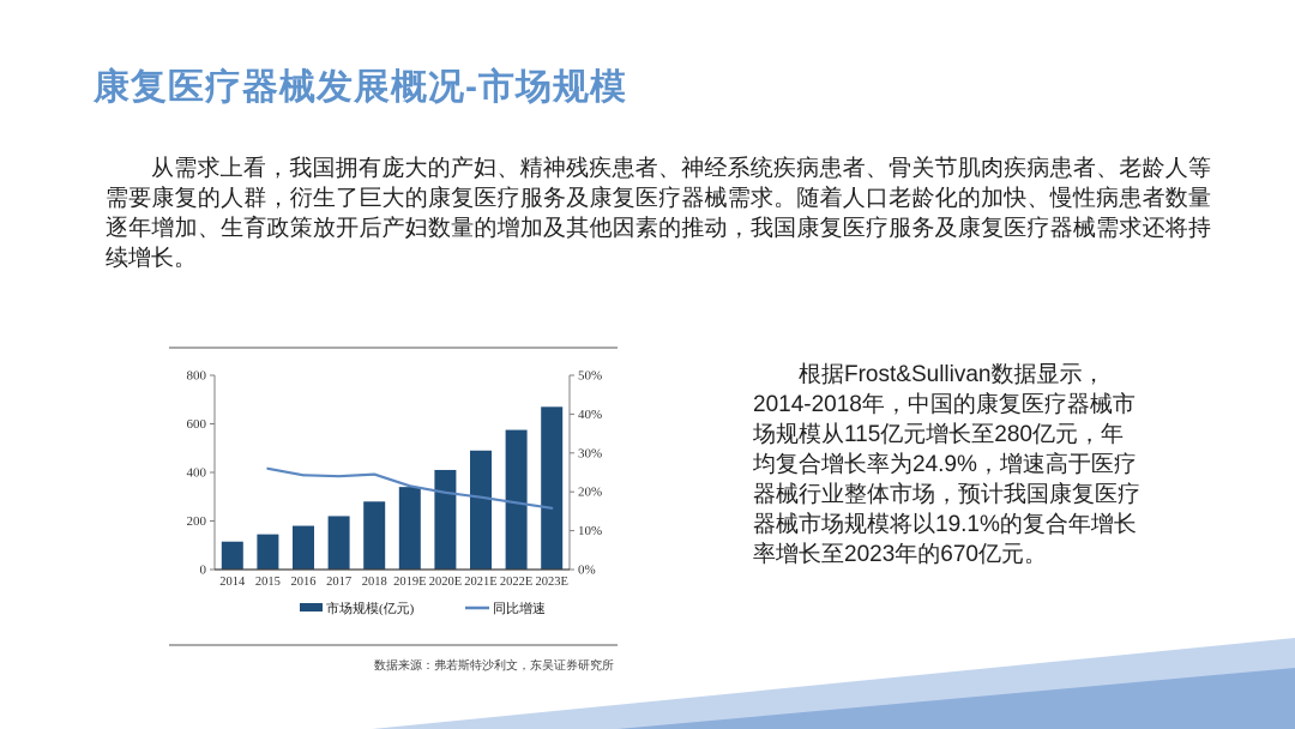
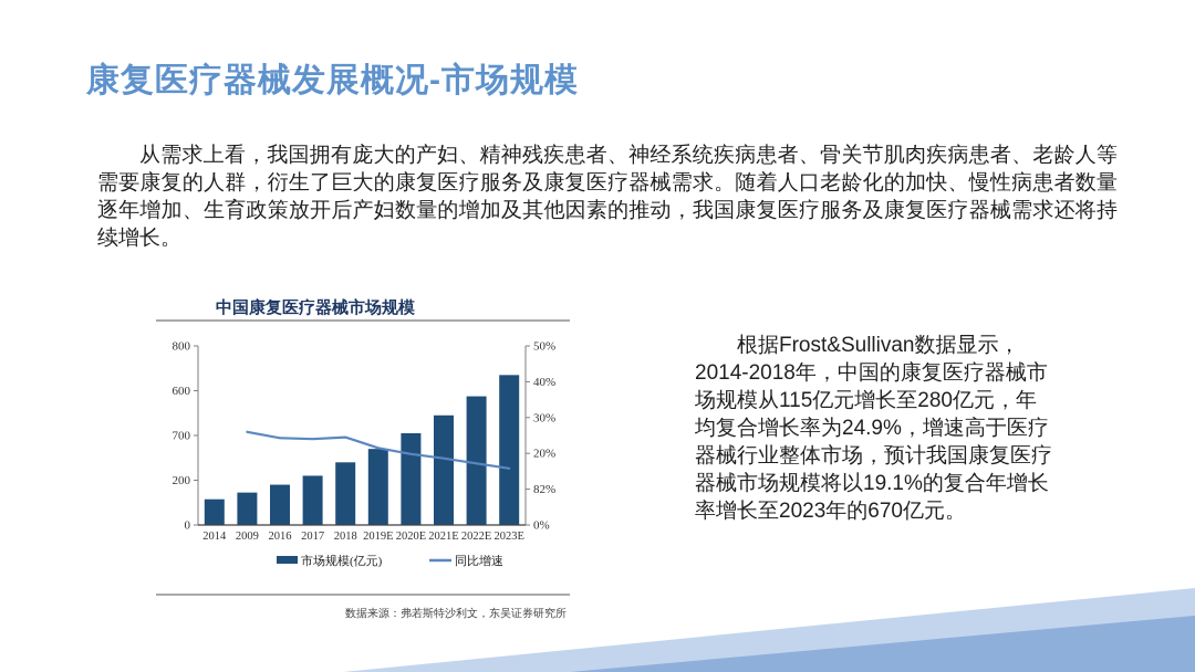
  康复医疗器械发展概况-市场规模
  从需求上看，我国拥有庞大的产妇、精神残疾患者、神经系统疾病患者、骨关节肌肉疾病患者、老龄人等需要康复的人群，衍生了巨大的康复医疗服务及康复医疗器械需求。随着人口老龄化的加快、慢性病患者数量逐年增加、生育政策放开后产妇数量的增加及其他因素的推动，我国康复医疗服务及康复医疗器械需求还将持续增长。
+ 中国康复医疗器械市场规模
  0
  200
- 400
+ 700
  600
  800
  0%
- 10%
+ 82%
  20%
  30%
  40%
  50%
  2014
- 2015
+ 2009
  2016
  2017
  2018
  2019E
  2020E
  2021E
  2022E
  2023E
  市场规模(亿元)
  同比增速
  数据来源：弗若斯特沙利文，东吴证券研究所
  根据Frost&Sullivan数据显示，2014-2018年，中国的康复医疗器械市场规模从115亿元增长至280亿元，年均复合增长率为24.9%，增速高于医疗器械行业整体市场，预计我国康复医疗器械市场规模将以19.1%的复合年增长率增长至2023年的670亿元。
